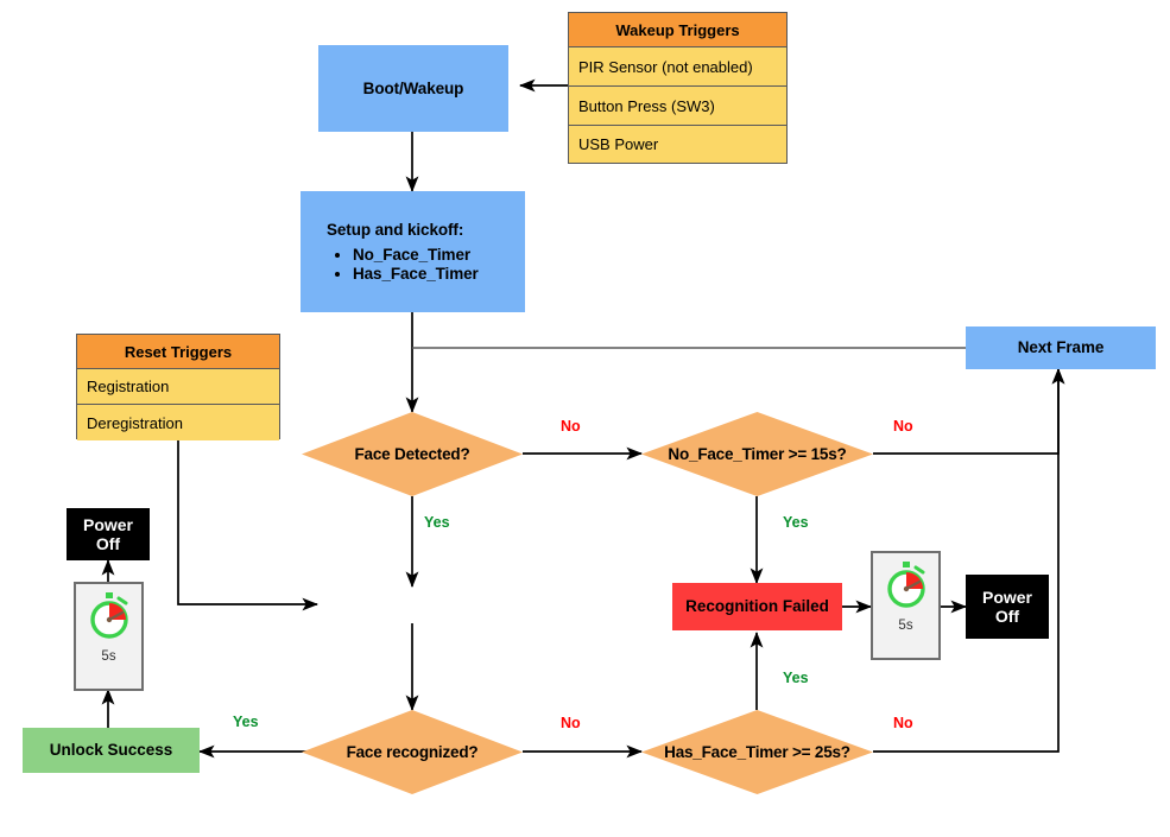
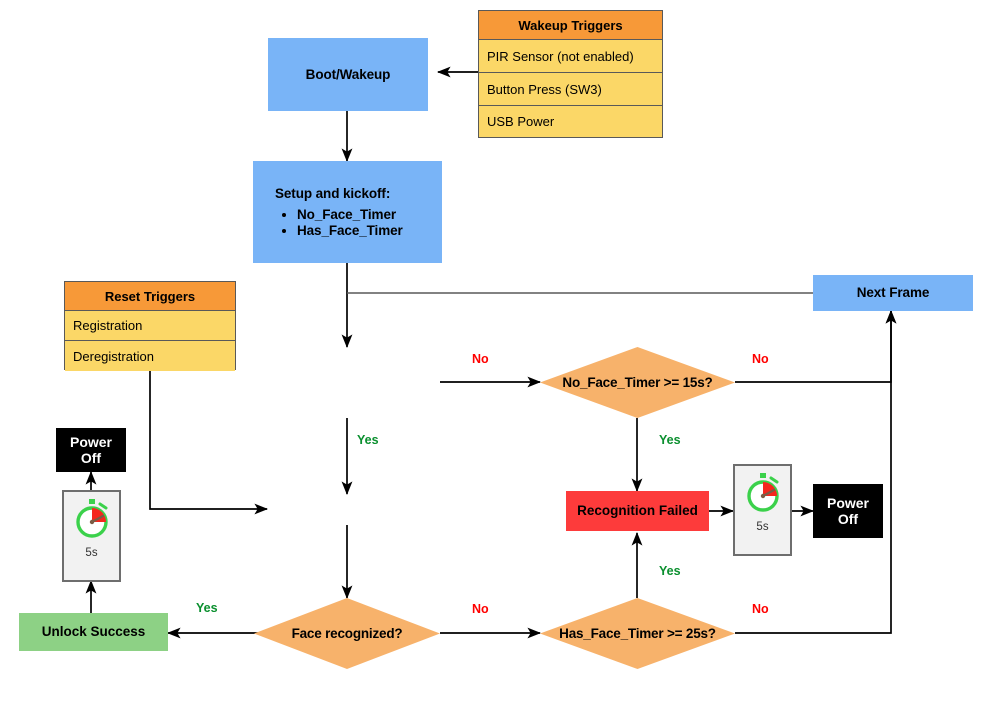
  Wakeup Triggers
  PIR Sensor (not enabled)
  Button Press (SW3)
  USB Power
  Reset Triggers
  Registration
  Deregistration
  Boot/Wakeup
  Setup and kickoff:
  No_Face_Timer
  Has_Face_Timer
  Next Frame
  Recognition Failed
  Unlock Success
  Power
  Off
  Power
  Off
  5s
  5s
- Face Detected?
  No_Face_Timer >= 15s?
  Face recognized?
  Has_Face_Timer >= 25s?
  No
  No
  No
  No
  Yes
  Yes
  Yes
  Yes
